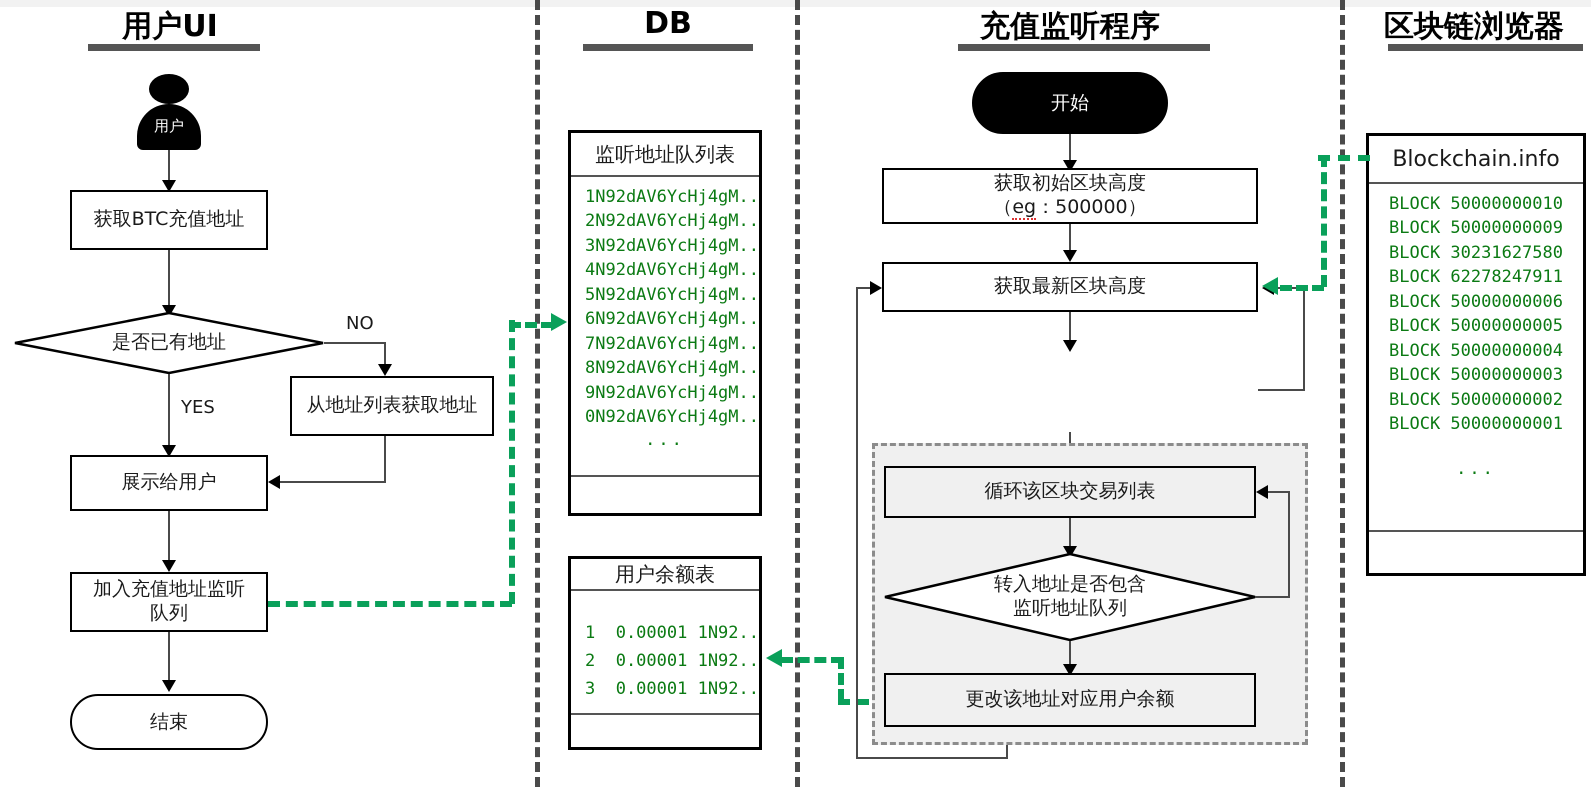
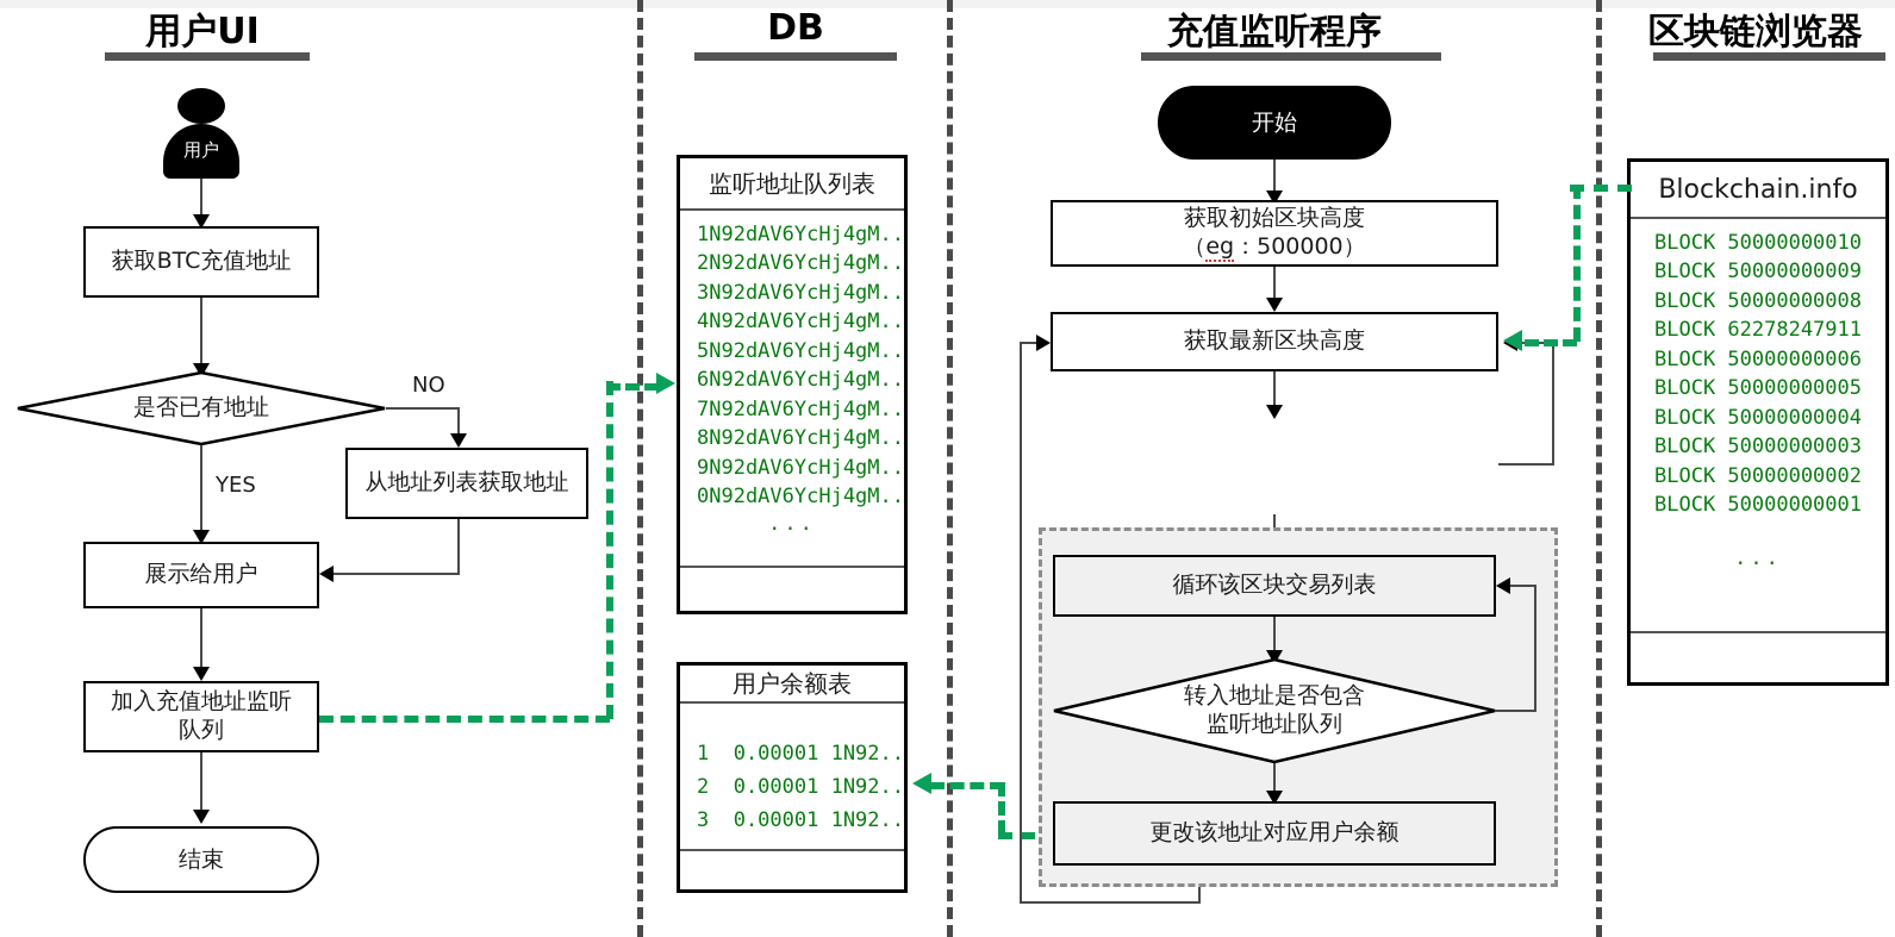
  用户UI
  DB
  充值监听程序
  区块链浏览器
  用户
  获取BTC充值地址
  是否已有地址
  NO
  YES
  从地址列表获取地址
  展示给用户
  加入充值地址监听
  队列
  结束
  监听地址队列表
  1N92dAV6YcHj4gM..
  2N92dAV6YcHj4gM..
  3N92dAV6YcHj4gM..
  4N92dAV6YcHj4gM..
  5N92dAV6YcHj4gM..
  6N92dAV6YcHj4gM..
  7N92dAV6YcHj4gM..
  8N92dAV6YcHj4gM..
  9N92dAV6YcHj4gM..
  0N92dAV6YcHj4gM..
  ...
  用户余额表
  1 0.00001 1N92..
  2 0.00001 1N92..
  3 0.00001 1N92..
  开始
  获取初始区块高度
  （eg：500000）
  获取最新区块高度
  循环该区块交易列表
  转入地址是否包含
  监听地址队列
  更改该地址对应用户余额
  Blockchain.info
  BLOCK 50000000010
  BLOCK 50000000009
- BLOCK 30231627580
+ BLOCK 50000000008
  BLOCK 62278247911
  BLOCK 50000000006
  BLOCK 50000000005
  BLOCK 50000000004
  BLOCK 50000000003
  BLOCK 50000000002
  BLOCK 50000000001
  ...
